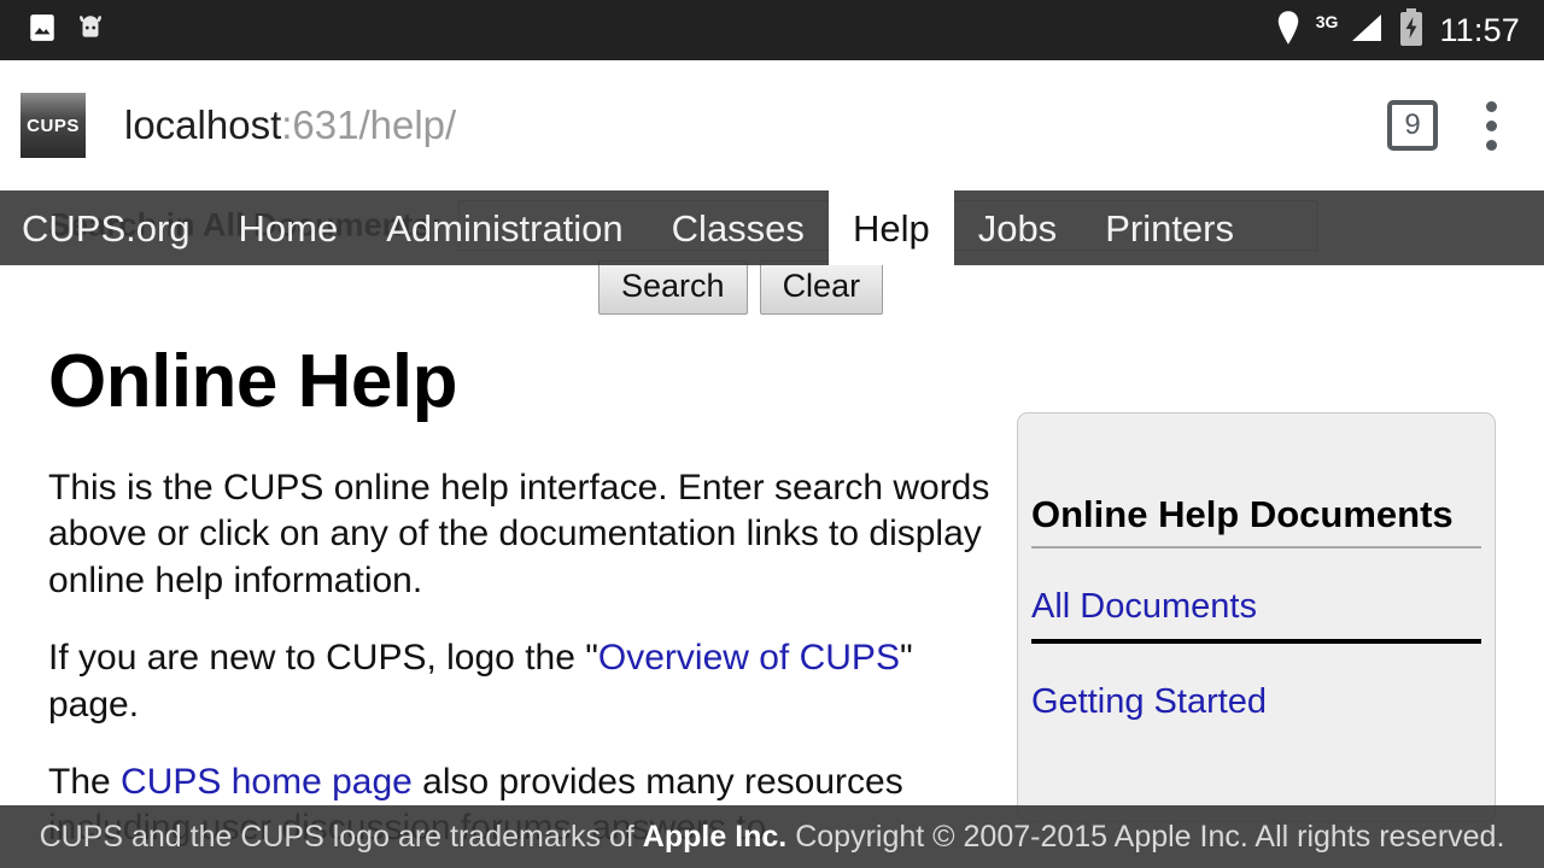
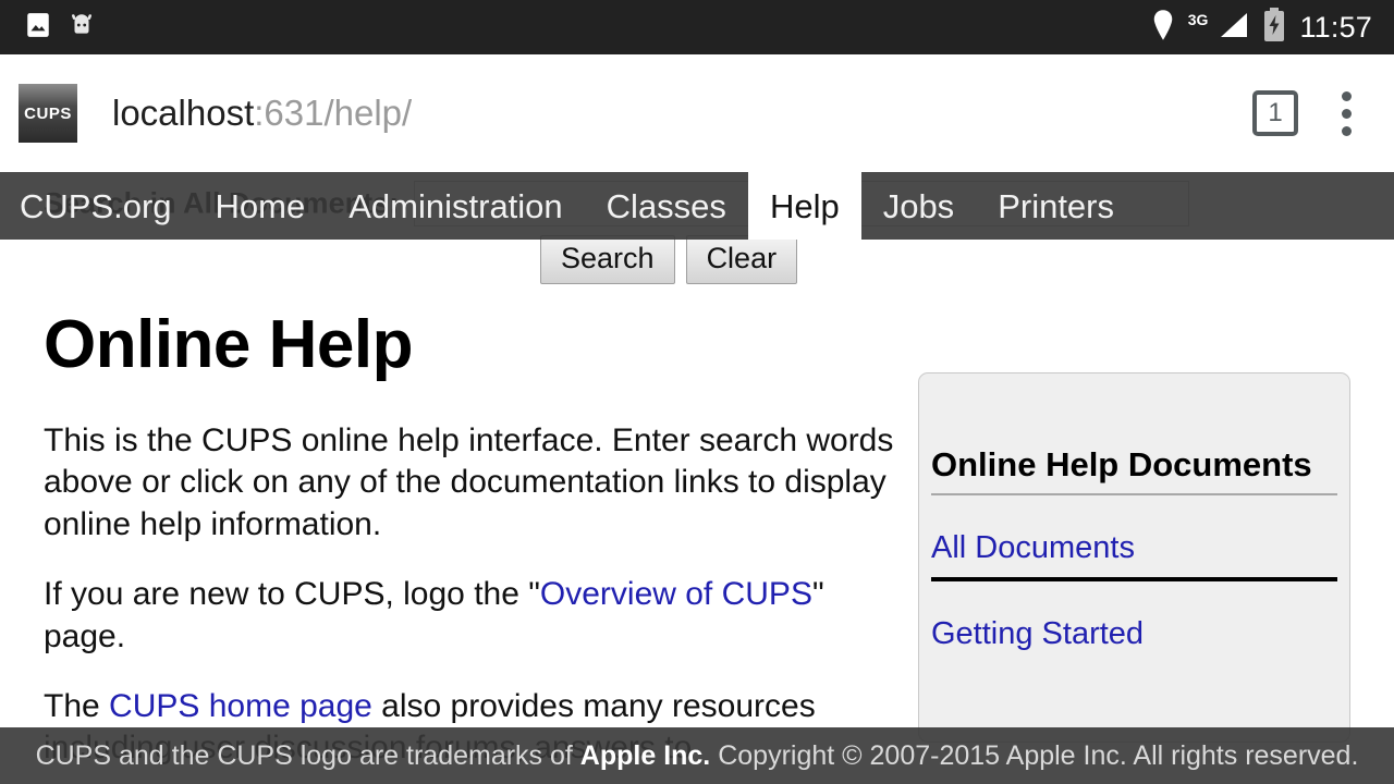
  3G
  11:57
  CUPS
  localhost:631/help/
- 9
+ 1
  Search
  Clear
  Online Help
  This is the CUPS online help interface. Enter search words above or click on any of the documentation links to display online help information.
  If you are new to CUPS, logo the "Overview of CUPS" page.
  Online Help Documents
  All Documents
  Getting Started
  CUPS.org
  Home
  Administration
  Classes
  Help
  Jobs
  Printers
  CUPS and the CUPS logo are trademarks of Apple Inc. Copyright © 2007-2015 Apple Inc. All rights reserved.
